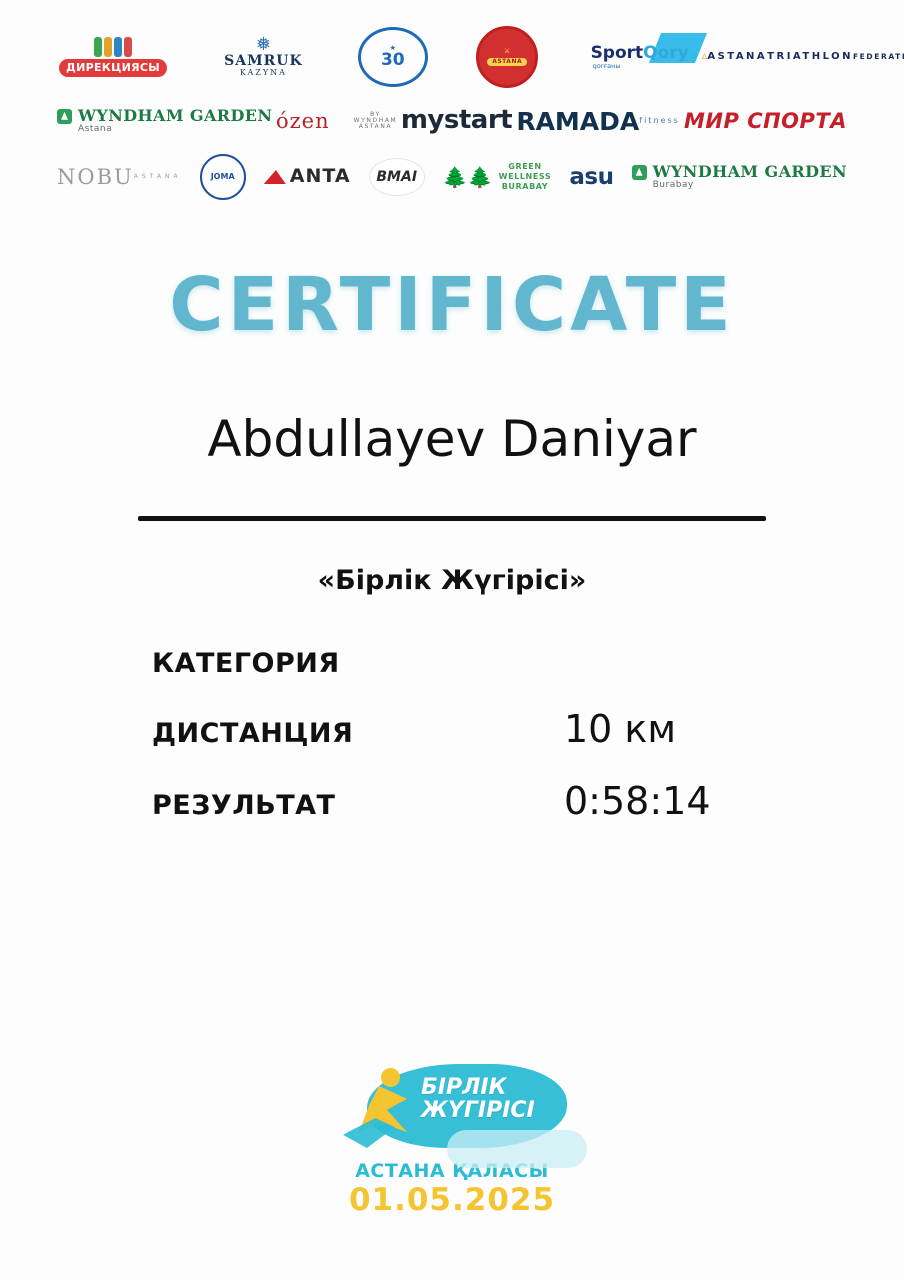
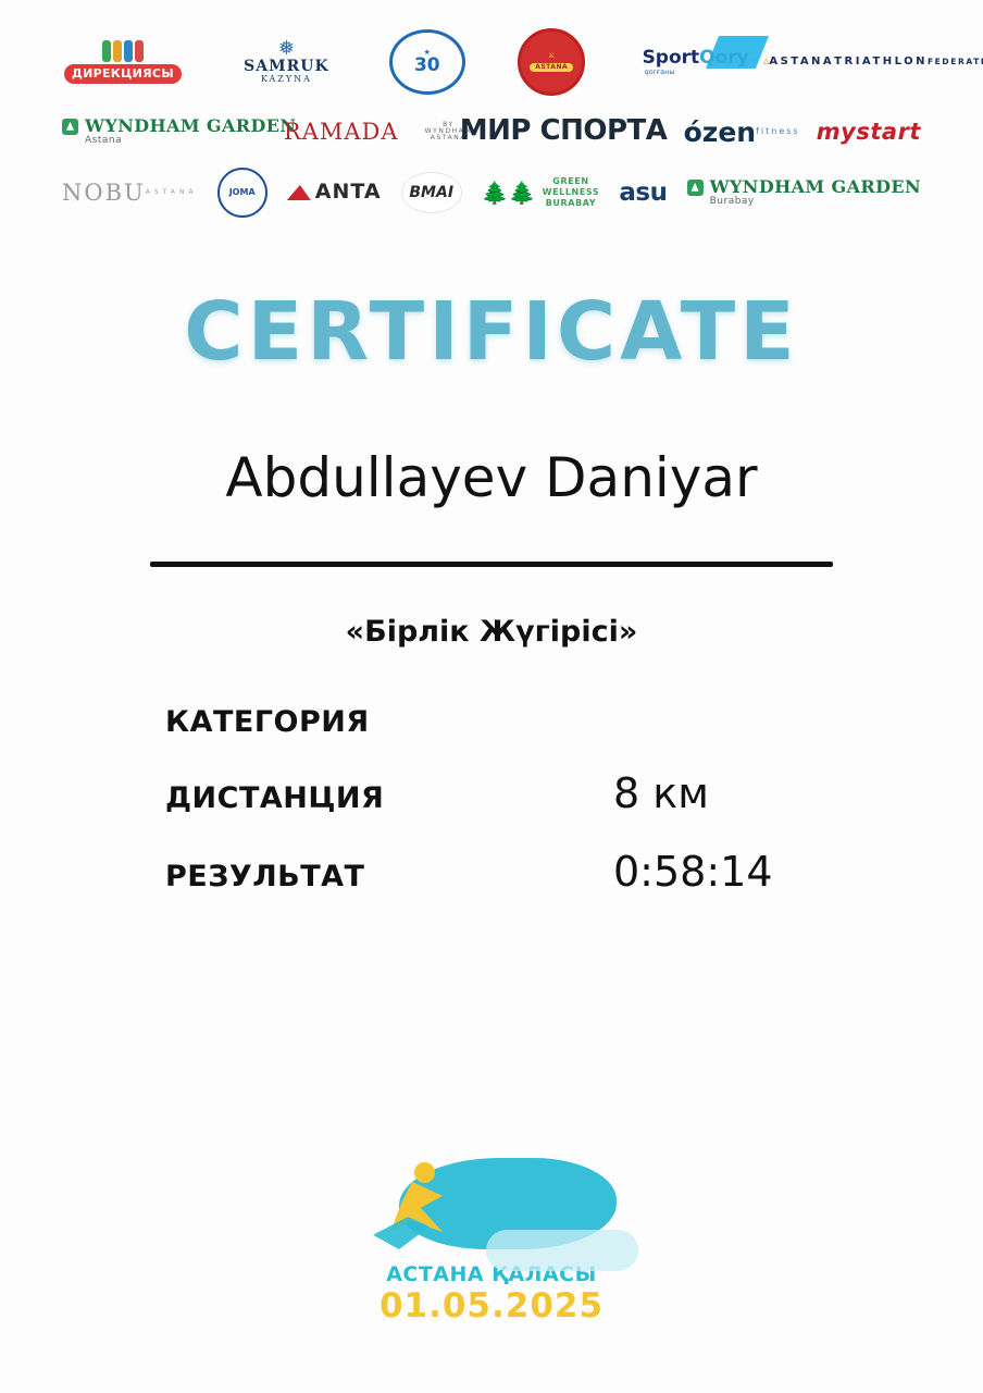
  ДИРЕКЦИЯСЫ
  ❅
  SAMRUK
  KAZYNA
  ★
  30
  ⚔
  SportQory
  qorғаны
  ▵
  ASTANA
  TRIATHLON
  FEDERAT
  WYNDHAM GARDEN
  Astana
- ózen
+ RAMADA
- mystart
+ МИР СПОРТА
- RAMADA
+ ózen
  fitness
- МИР СПОРТА
+ mystart
  NOBU
  JOMA
  ANTA
  BMAI
  🌲🌲
  GREEN
  WELLNESS
  BURABAY
  asu
  WYNDHAM GARDEN
  Burabay
  CERTIFICATE
  Abdullayev Daniyar
  «Бірлік Жүгірісі»
  КАТЕГОРИЯ
  ДИСТАНЦИЯ
- 10 км
+ 8 км
  РЕЗУЛЬТАТ
  0:58:14
- БІРЛІК
- ЖҮГІРІСІ
  АСТАНА ҚАЛАСЫ
  01.05.2025
